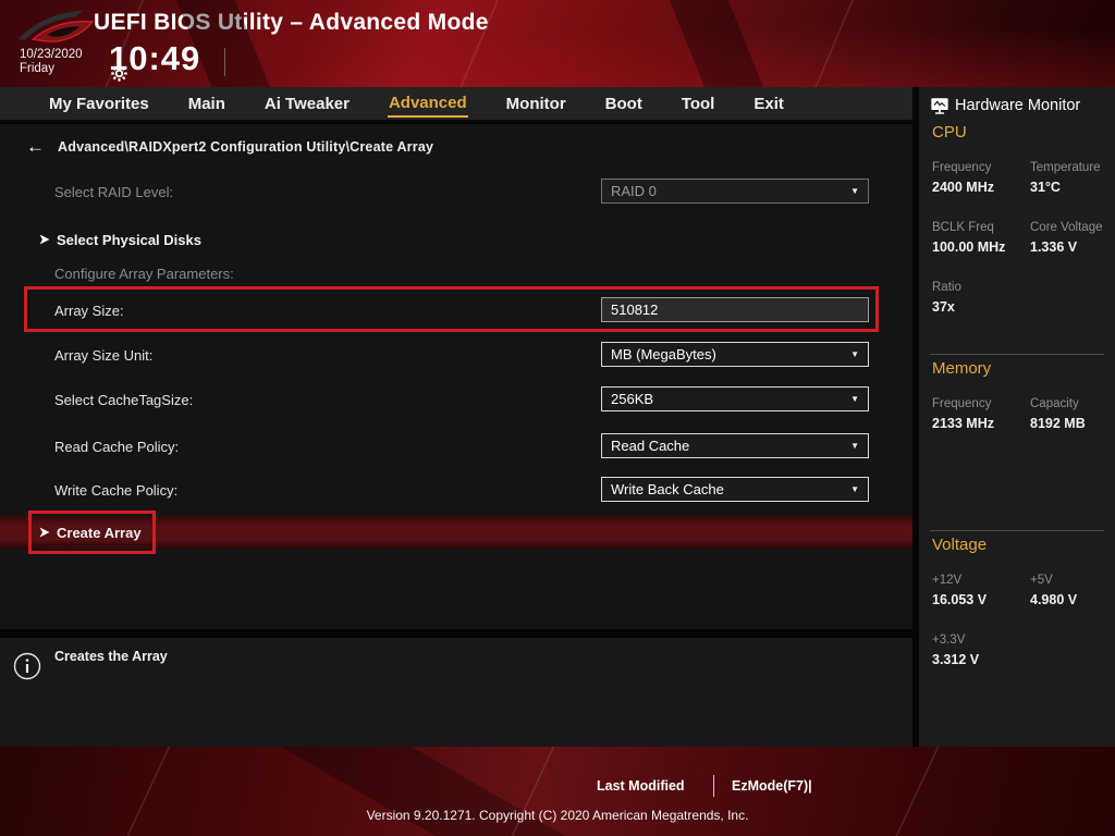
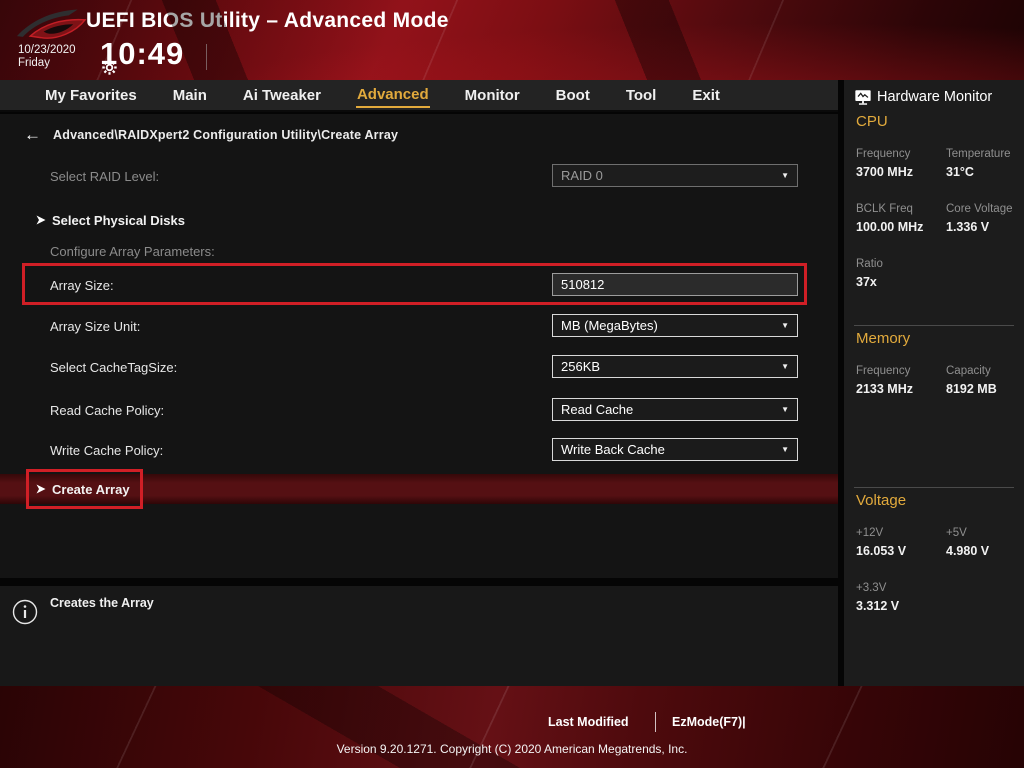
  My Favorites
  Main
  Ai Tweaker
  Advanced
  Monitor
  Boot
  Tool
  Exit
  ←
  Advanced\RAIDXpert2 Configuration Utility\Create Array
  Select RAID Level:
  RAID 0
  ▼
  Select Physical Disks
  Configure Array Parameters:
  Array Size:
  510812
  Array Size Unit:
  MB (MegaBytes)
  ▼
  Select CacheTagSize:
  256KB
  ▼
  Read Cache Policy:
  Read Cache
  ▼
  Write Cache Policy:
  Write Back Cache
  ▼
  Create Array
  Creates the Array
  Hardware Monitor
  CPU
  Frequency
- 2400 MHz
+ 3700 MHz
  Temperature
  31°C
  BCLK Freq
  100.00 MHz
  Core Voltage
  1.336 V
  Ratio
  37x
  Memory
  Frequency
  2133 MHz
  Capacity
  8192 MB
  Voltage
  +12V
  16.053 V
  +5V
  4.980 V
  +3.3V
  3.312 V
  Last Modified
  EzMode(F7)|
  Version 9.20.1271. Copyright (C) 2020 American Megatrends, Inc.
